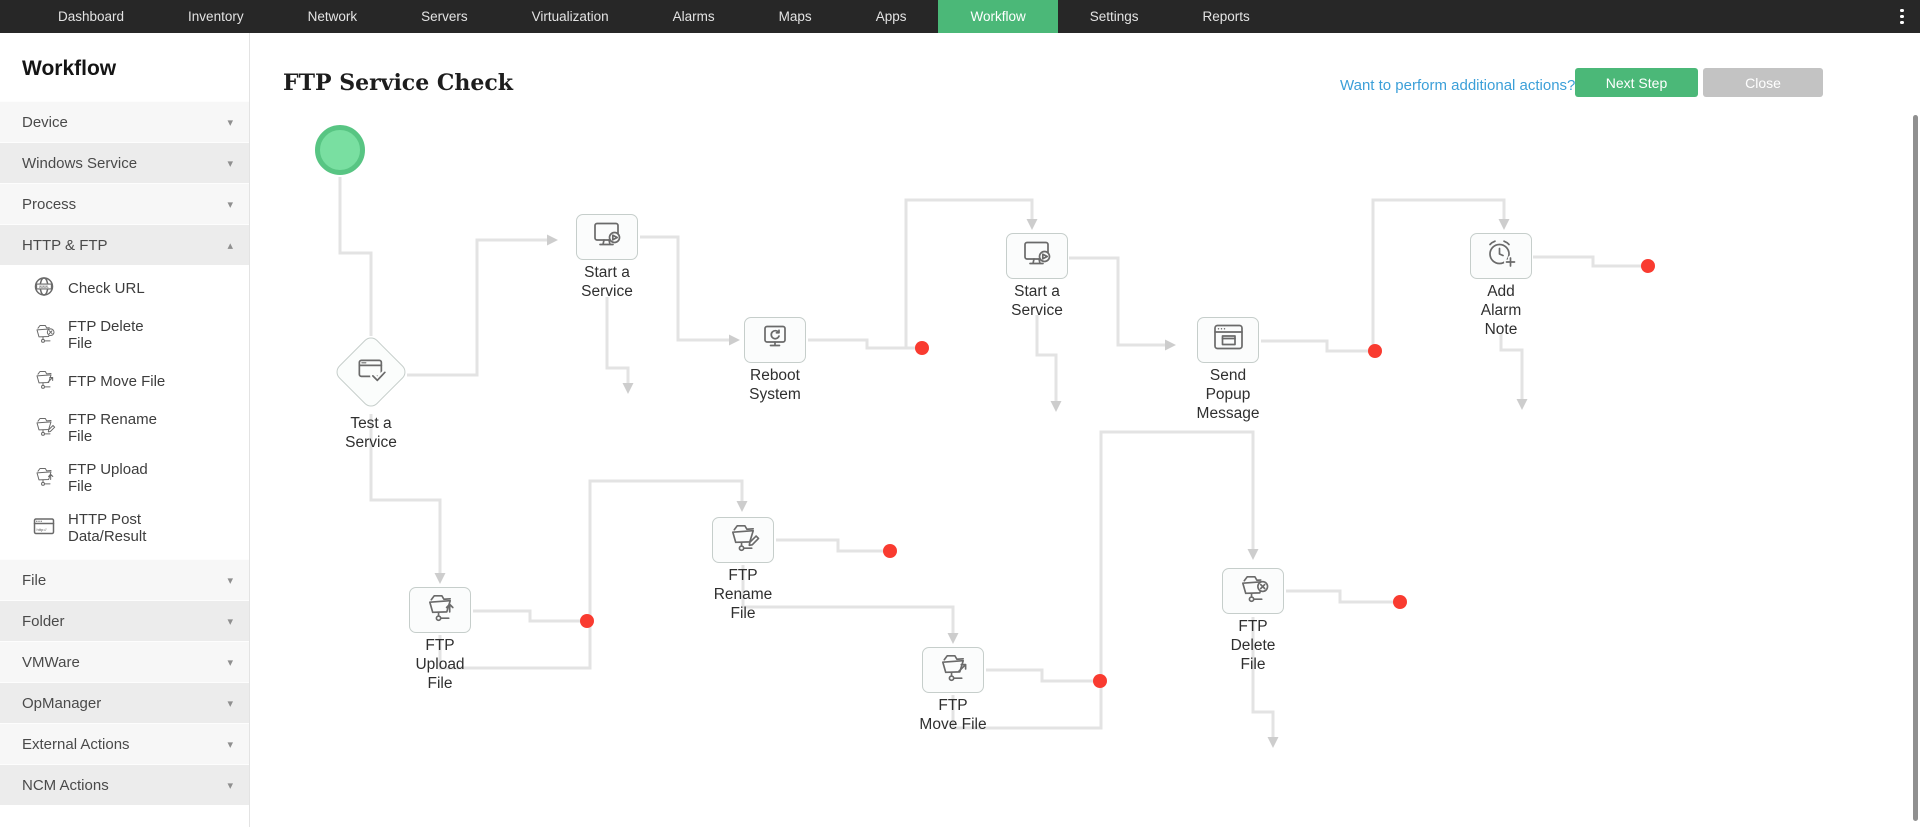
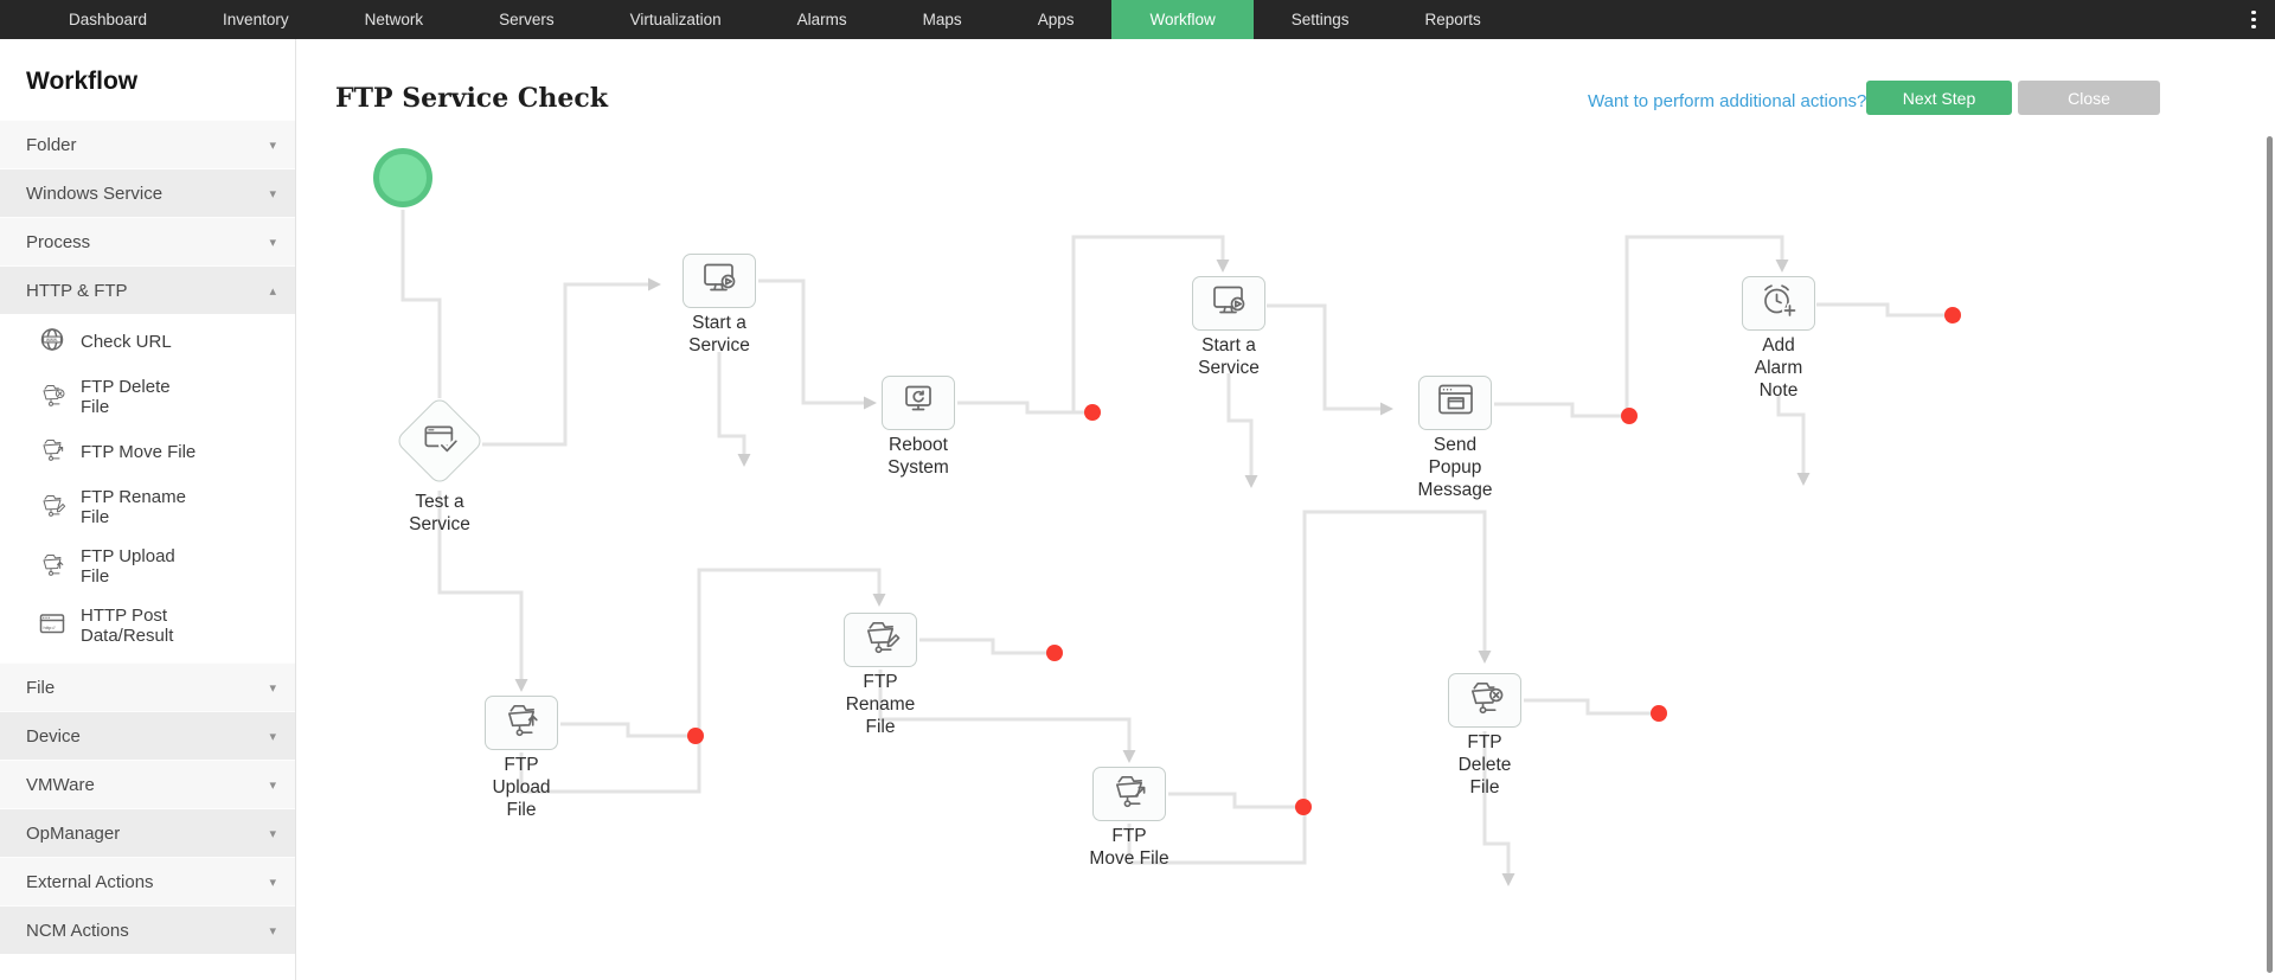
  Dashboard
  Inventory
  Network
  Servers
  Virtualization
  Alarms
  Maps
  Apps
  Workflow
  Settings
  Reports
  Workflow
- Device
+ Folder
  ▾
  Windows Service
  ▾
  Process
  ▾
  HTTP & FTP
  ▴
  Check URL
  FTP Delete File
  FTP Move File
  FTP Rename File
  FTP Upload File
  HTTP Post Data/Result
  File
  ▾
- Folder
+ Device
  ▾
  VMWare
  ▾
  OpManager
  ▾
  External Actions
  ▾
  NCM Actions
  ▾
  FTP Service Check
  Want to perform additional actions?
  Next Step
  Close
  Test a
  Service
  Start a
  Service
  Reboot
  System
  Start a
  Service
  Send
  Popup
  Message
  Add
  Alarm
  Note
  FTP
  Rename
  File
  FTP
  Upload
  File
  FTP
  Move File
  FTP
  Delete
  File
